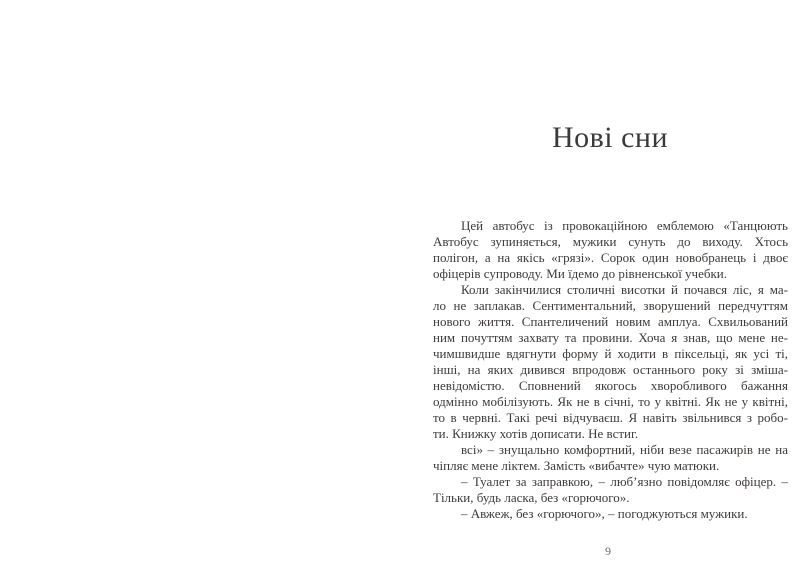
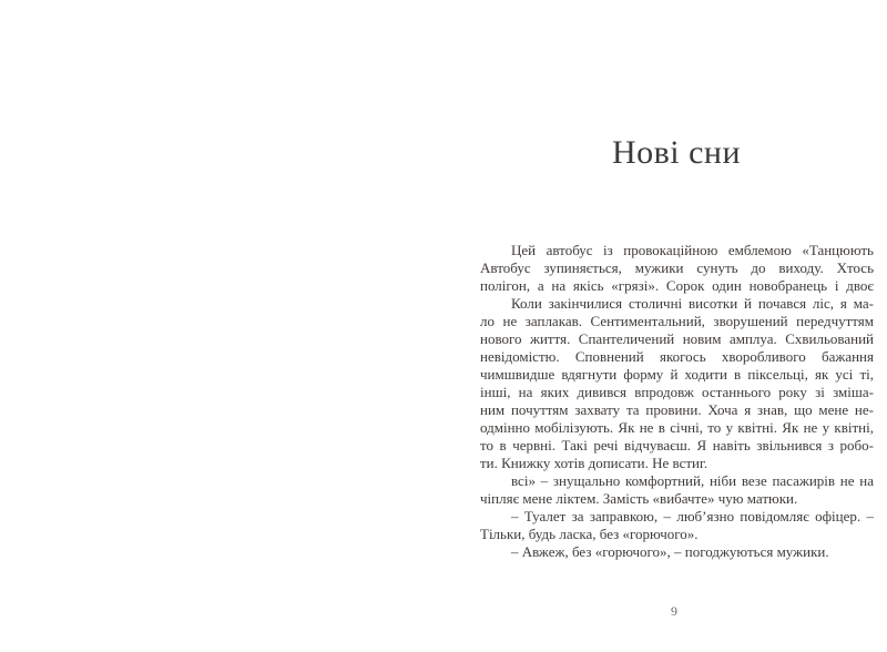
  Нові сни
  Цей автобус із провокаційною емблемою «Танцюють
  Автобус зупиняється, мужики сунуть до виходу. Хтось
  полігон, а на якісь «грязі». Сорок один новобранець і двоє
- офіцерів супроводу. Ми їдемо до рівненської учебки.
  Коли закінчилися столичні висотки й почався ліс, я ма-
  ло не заплакав. Сентиментальний, зворушений передчуттям
  нового життя. Спантеличений новим амплуа. Схвильований
- ним почуттям захвату та провини. Хоча я знав, що мене не-
+ невідомістю. Сповнений якогось хворобливого бажання
  чимшвидше вдягнути форму й ходити в піксельці, як усі ті,
  інші, на яких дивився впродовж останнього року зі зміша-
- невідомістю. Сповнений якогось хворобливого бажання
+ ним почуттям захвату та провини. Хоча я знав, що мене не-
  одмінно мобілізують. Як не в січні, то у квітні. Як не у квітні,
  то в червні. Такі речі відчуваєш. Я навіть звільнився з робо-
  ти. Книжку хотів дописати. Не встиг.
  всі» – знущально комфортний, ніби везе пасажирів не на
  чіпляє мене ліктем. Замість «вибачте» чую матюки.
  – Туалет за заправкою, – люб’язно повідомляє офіцер. –
  Тільки, будь ласка, без «горючого».
  – Авжеж, без «горючого», – погоджуються мужики.
  9
